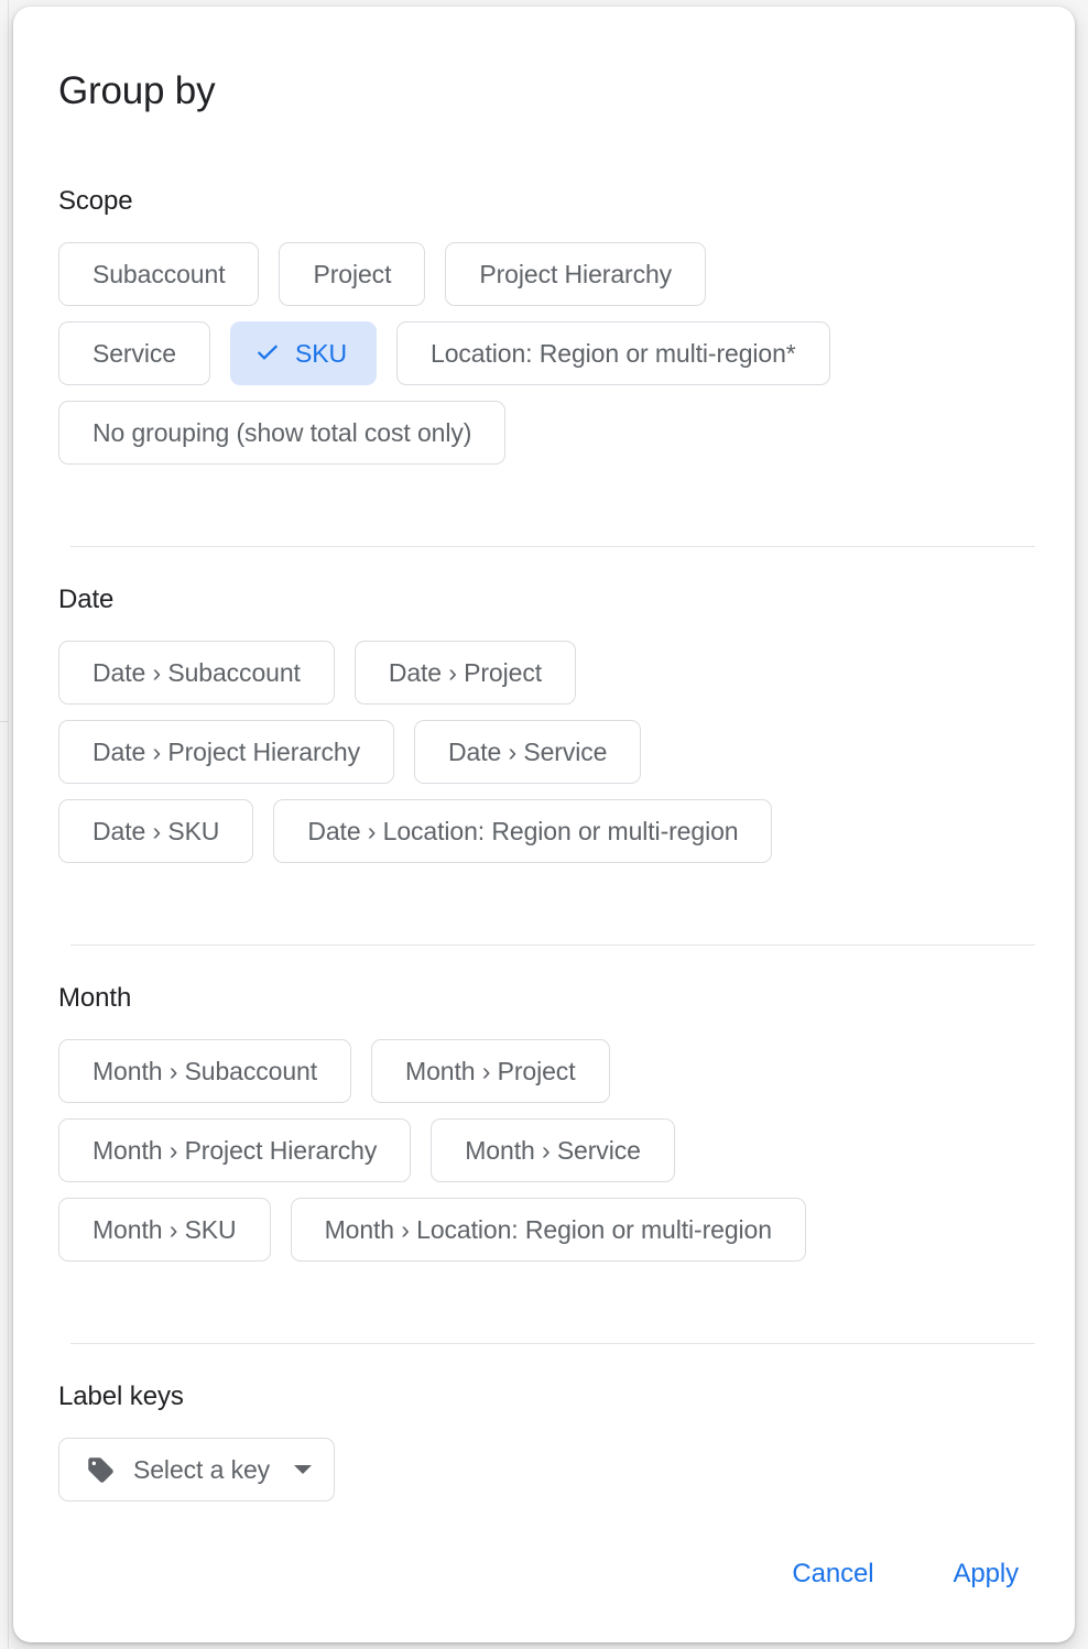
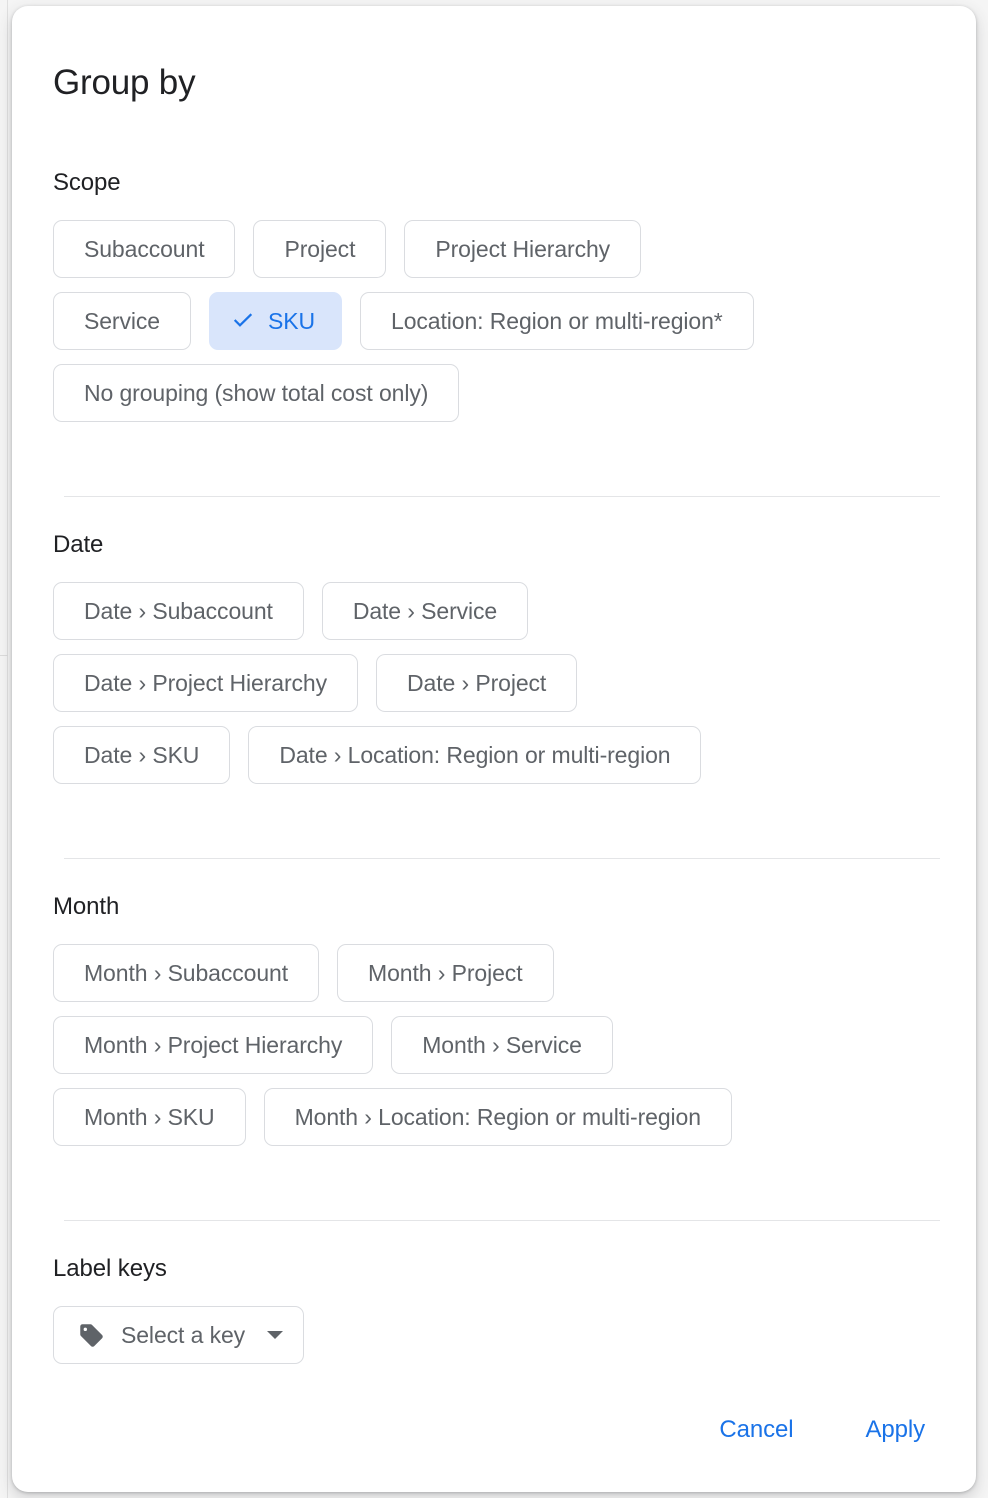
  Group by
  Scope
  Subaccount
  Project
  Project Hierarchy
  Service
  SKU
  Location: Region or multi-region*
  No grouping (show total cost only)
  Date
  Date › Subaccount
- Date › Project
+ Date › Service
  Date › Project Hierarchy
- Date › Service
+ Date › Project
  Date › SKU
  Date › Location: Region or multi-region
  Month
  Month › Subaccount
  Month › Project
  Month › Project Hierarchy
  Month › Service
  Month › SKU
  Month › Location: Region or multi-region
  Label keys
  Select a key
  Cancel
  Apply
